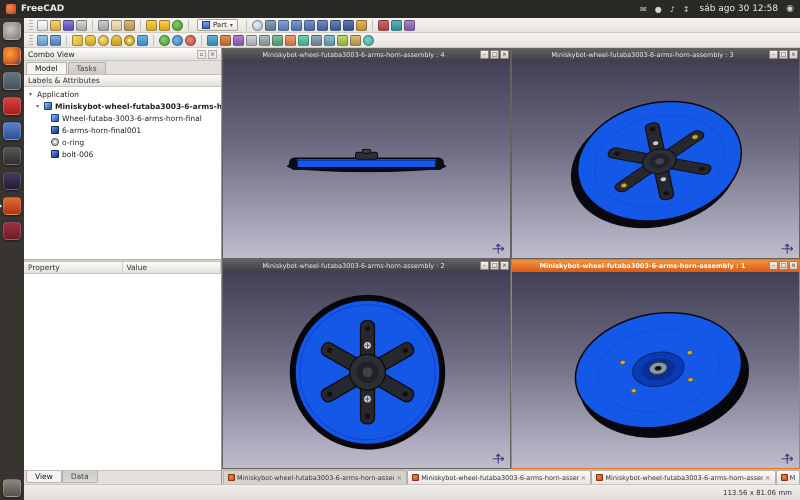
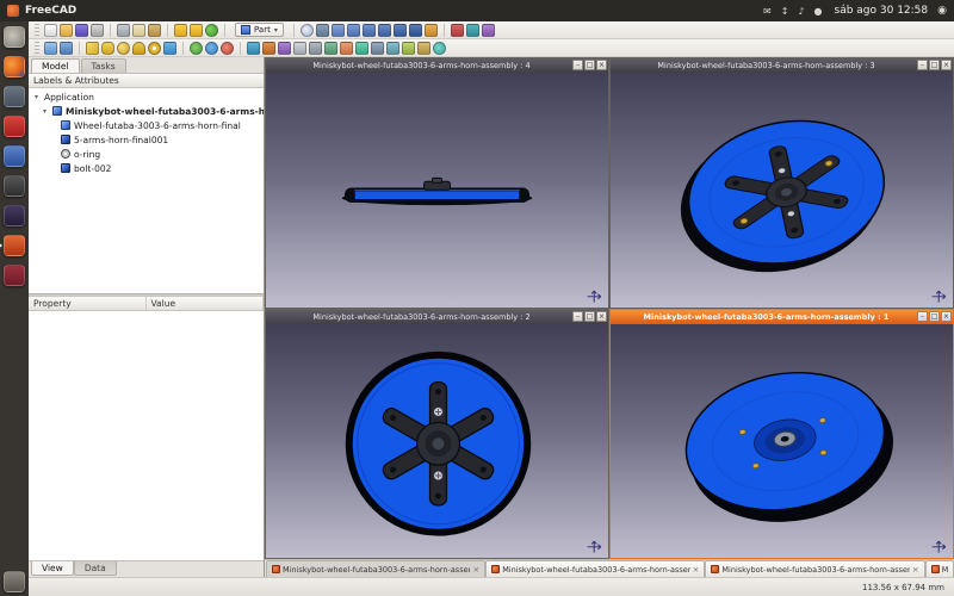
  FreeCAD
  ✉
- ●
+ ↕
  ♪
- ↕
+ ●
  sáb ago 30 12:58
  ◉
  Part
- Combo View
  Model
  Tasks
  Labels & Attributes
  Application
  Miniskybot-wheel-futaba3003-6-arms-h
  Wheel-futaba-3003-6-arms-horn-final
- 6-arms-horn-final001
+ 5-arms-horn-final001
  o-ring
- bolt-006
+ bolt-002
  Property
  Value
  View
  Data
  Miniskybot-wheel-futaba3003-6-arms-horn-assembly : 4
  Miniskybot-wheel-futaba3003-6-arms-horn-assembly : 3
  Miniskybot-wheel-futaba3003-6-arms-horn-assembly : 2
  Miniskybot-wheel-futaba3003-6-arms-horn-assembly : 1
  Miniskybot-wheel-futaba3003-6-arms-horn-asse
  ×
  Miniskybot-wheel-futaba3003-6-arms-horn-asse
  ×
  Miniskybot-wheel-futaba3003-6-arms-horn-asse
  ×
- 113.56 x 81.06 mm
+ 113.56 x 67.94 mm
